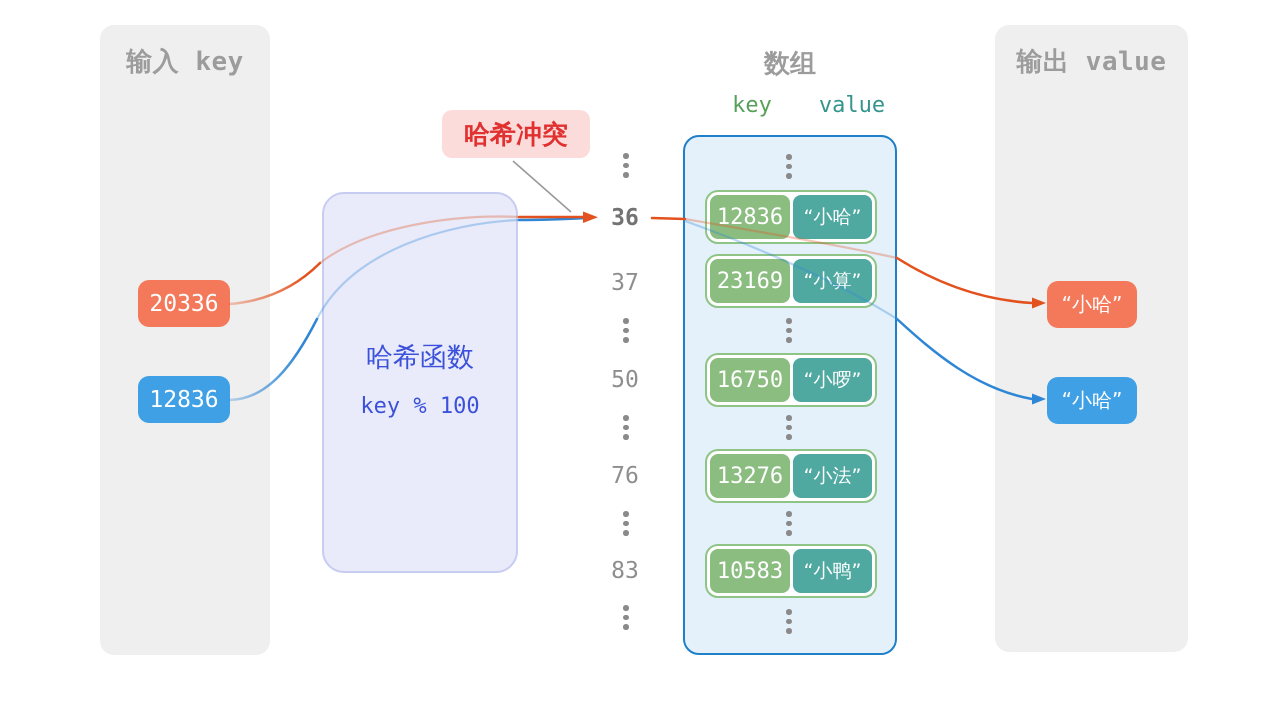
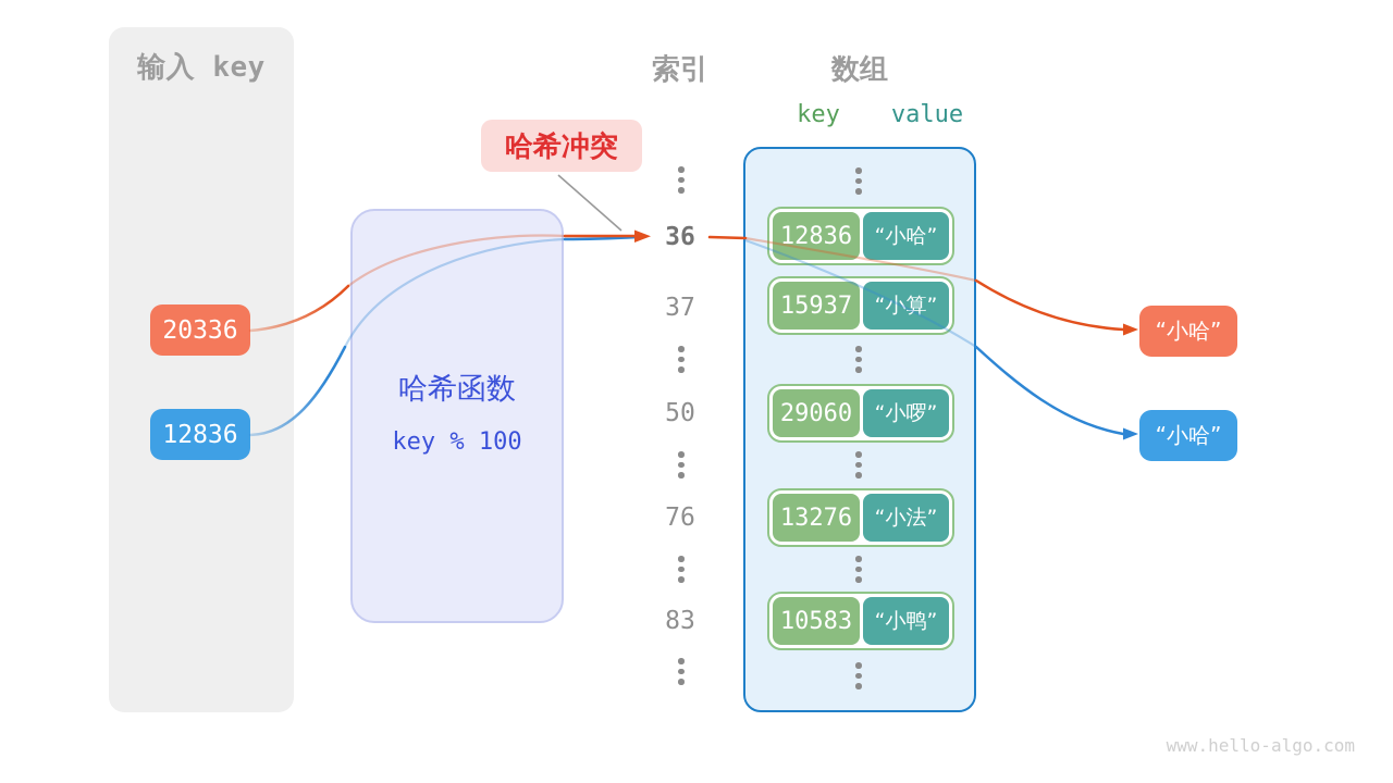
  输入 key
  20336
  12836
  哈希函数
  key % 100
  哈希冲突
+ 索引
  数组
  key
  value
  36
  37
  50
  76
  83
  12836
  “小哈”
- 23169
+ 15937
  “小算”
- 16750
+ 29060
  “小啰”
  13276
  “小法”
  10583
  “小鸭”
- 输出 value
  “小哈”
  “小哈”
+ www.hello-algo.com
